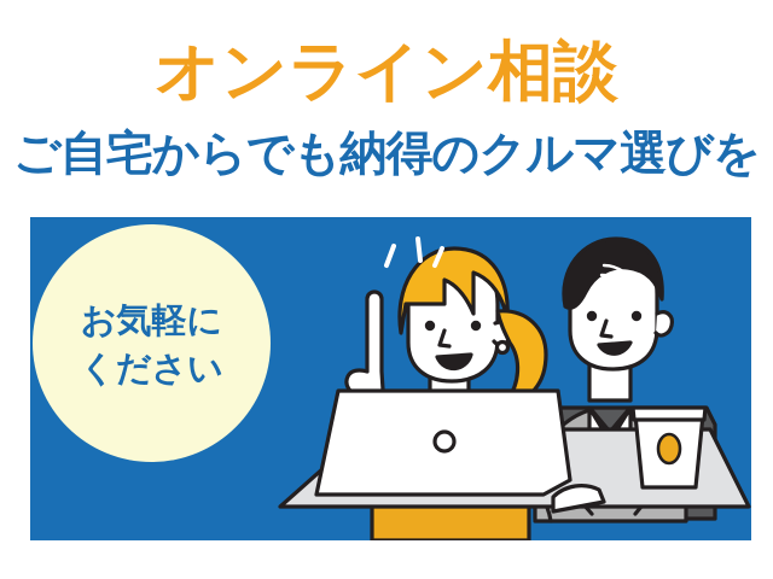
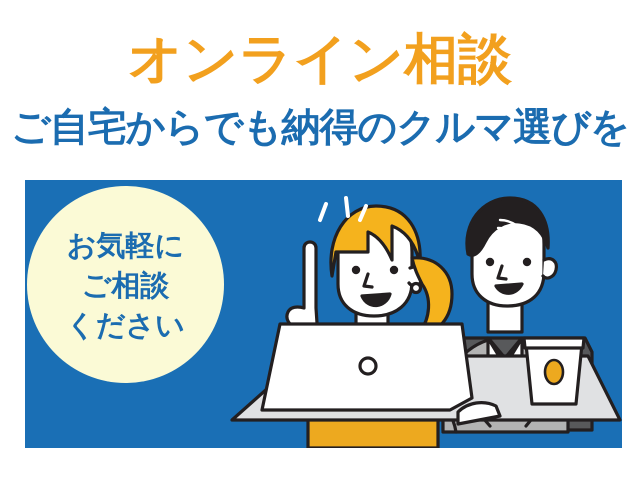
  オンライン相談
  ご自宅からでも納得のクルマ選びを
  お気軽に
+ ご相談
  ください
